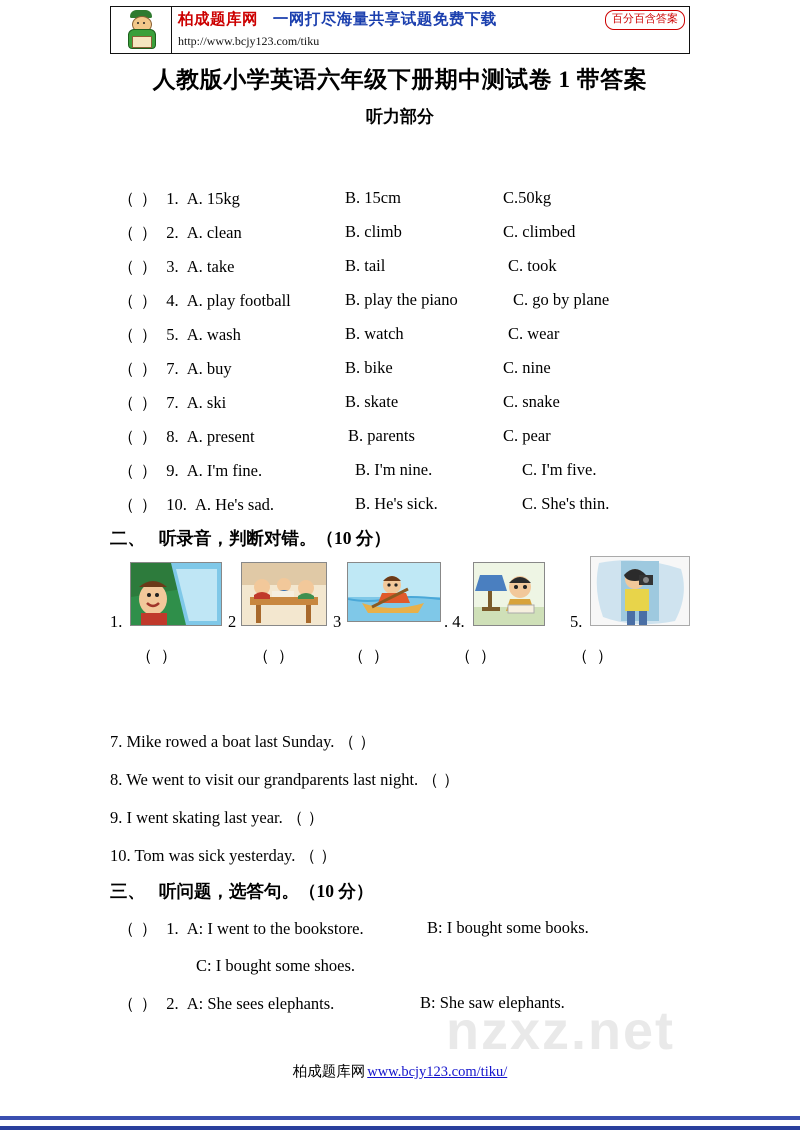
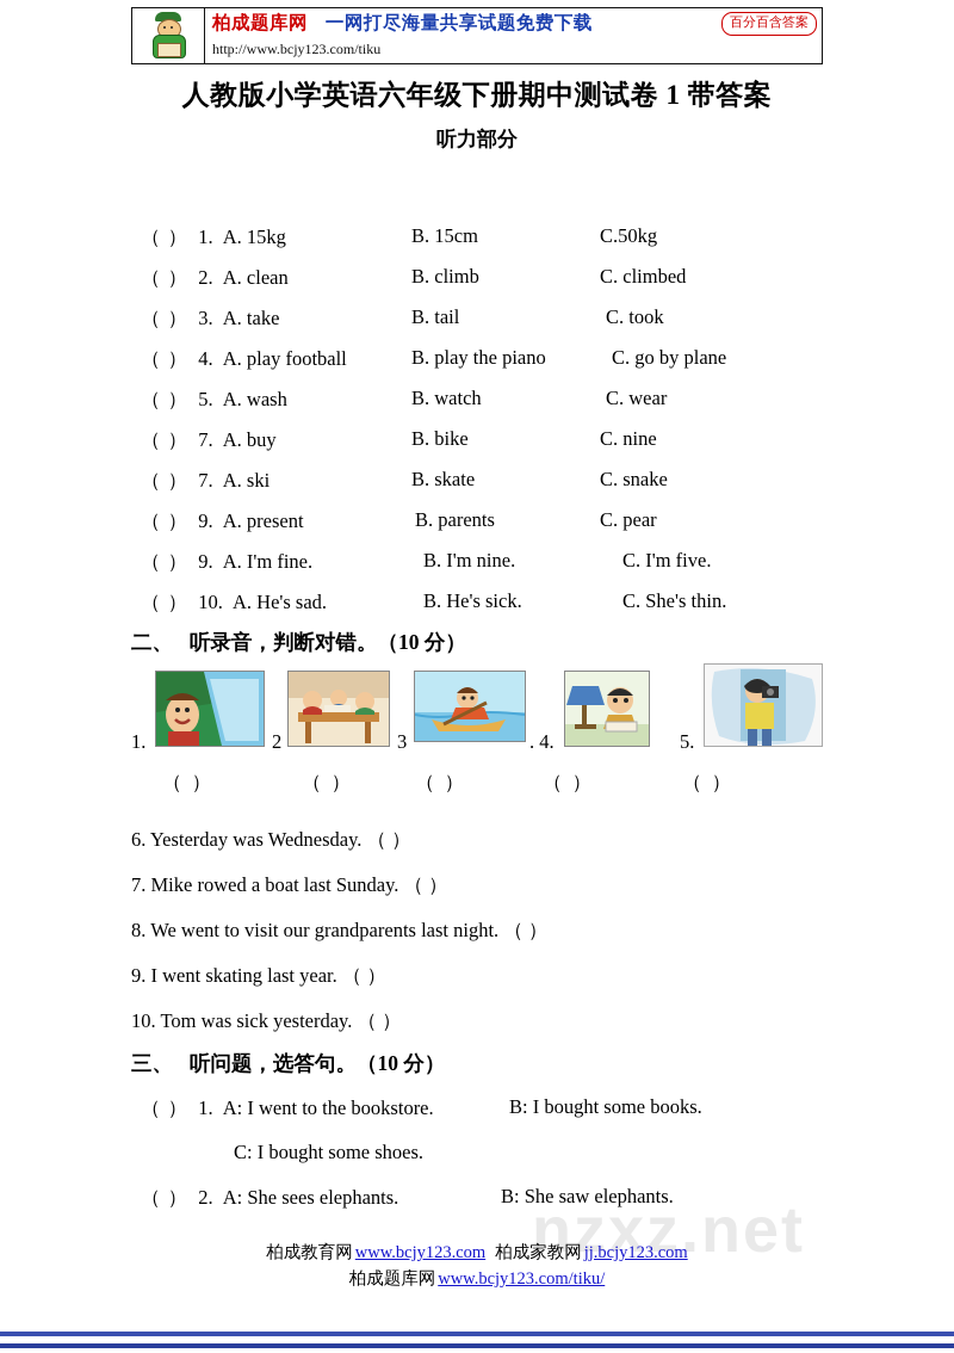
  nzxz.net
  柏成题库网 一网打尽海量共享试题免费下载
  http://www.bcjy123.com/tiku
  百分百含答案
  人教版小学英语六年级下册期中测试卷 1 带答案
  听力部分
  （ ） 1. A. 15kg
  B. 15cm
  C.50kg
  （ ） 2. A. clean
  B. climb
  C. climbed
  （ ） 3. A. take
  B. tail
  C. took
  （ ） 4. A. play football
  B. play the piano
  C. go by plane
  （ ） 5. A. wash
  B. watch
  C. wear
  （ ） 7. A. buy
  B. bike
  C. nine
  （ ） 7. A. ski
  B. skate
  C. snake
- （ ） 8. A. present
+ （ ） 9. A. present
  B. parents
  C. pear
  （ ） 9. A. I'm fine.
  B. I'm nine.
  C. I'm five.
  （ ） 10. A. He's sad.
  B. He's sick.
  C. She's thin.
  二、 听录音，判断对错。（10 分）
  1.
  2
  3
  . 4.
  5.
  （ ）
  （ ）
  （ ）
  （ ）
  （ ）
+ 6. Yesterday was Wednesday. （ ）
  7. Mike rowed a boat last Sunday. （ ）
  8. We went to visit our grandparents last night. （ ）
  9. I went skating last year. （ ）
  10. Tom was sick yesterday. （ ）
  三、 听问题，选答句。（10 分）
  （ ） 1. A: I went to the bookstore.
  B: I bought some books.
  C: I bought some shoes.
  （ ） 2. A: She sees elephants.
  B: She saw elephants.
+ 柏成教育网 www.bcjy123.com 柏成家教网 jj.bcjy123.com
  柏成题库网 www.bcjy123.com/tiku/
